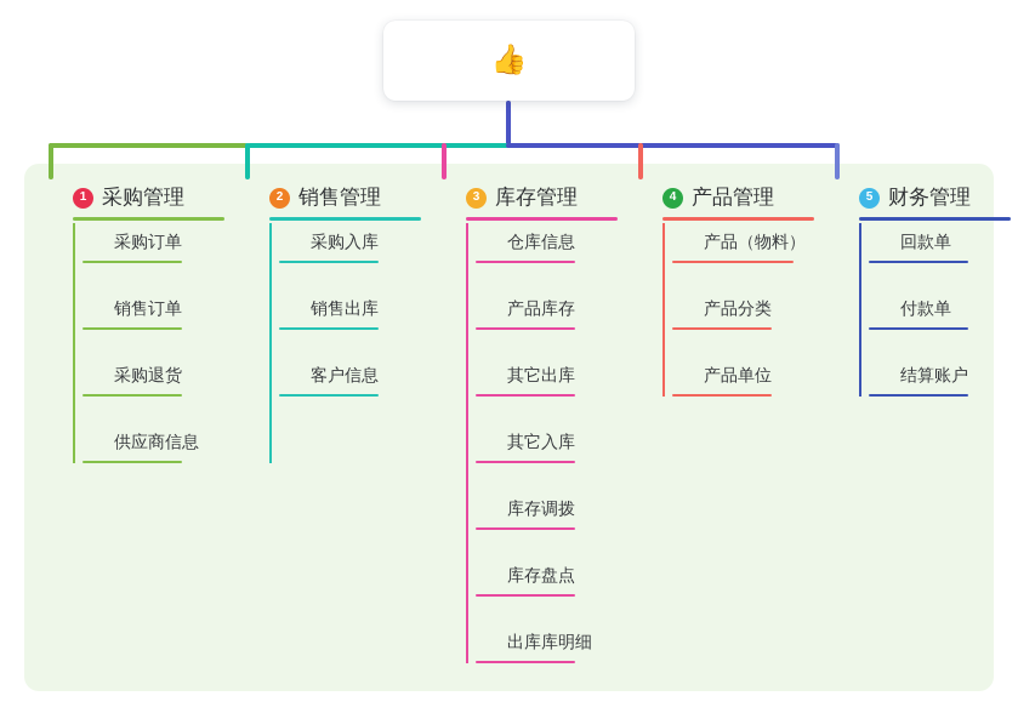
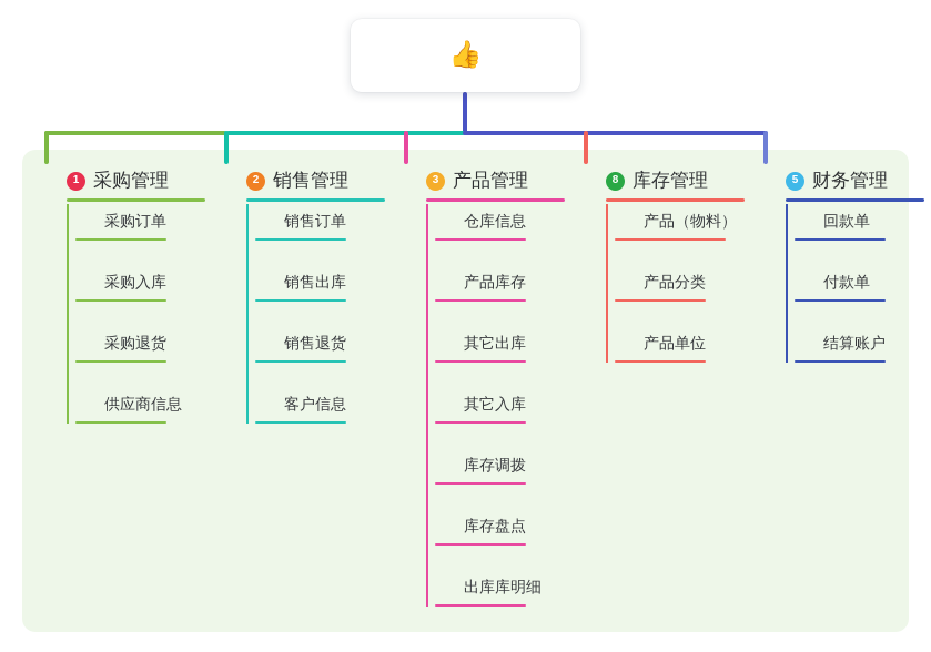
  👍
  1
  采购管理
  采购订单
- 销售订单
+ 采购入库
  采购退货
  供应商信息
  2
  销售管理
- 采购入库
+ 销售订单
  销售出库
+ 销售退货
  客户信息
  3
- 库存管理
+ 产品管理
  仓库信息
  产品库存
  其它出库
  其它入库
  库存调拨
  库存盘点
  出库库明细
- 4
+ 8
- 产品管理
+ 库存管理
  产品（物料）
  产品分类
  产品单位
  5
  财务管理
  回款单
  付款单
  结算账户
